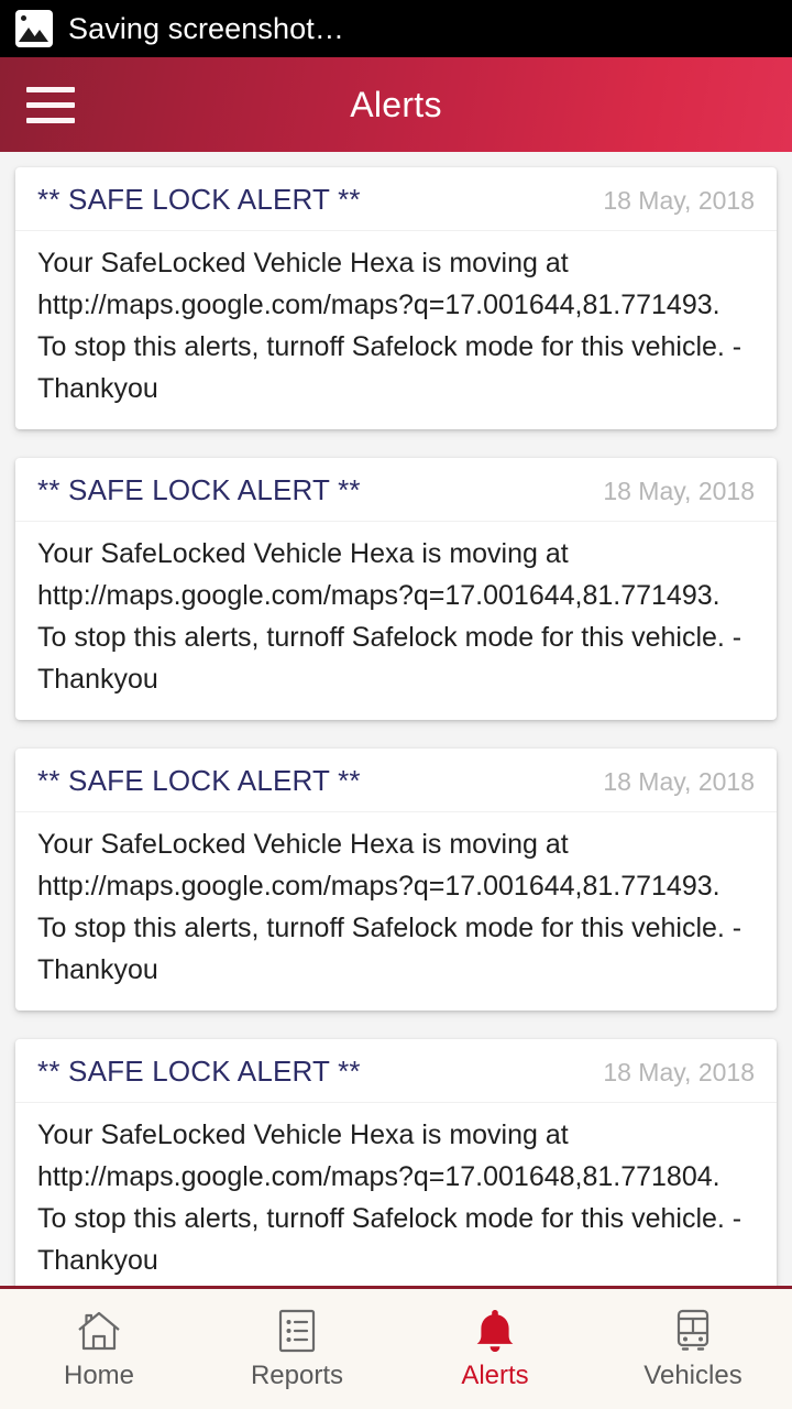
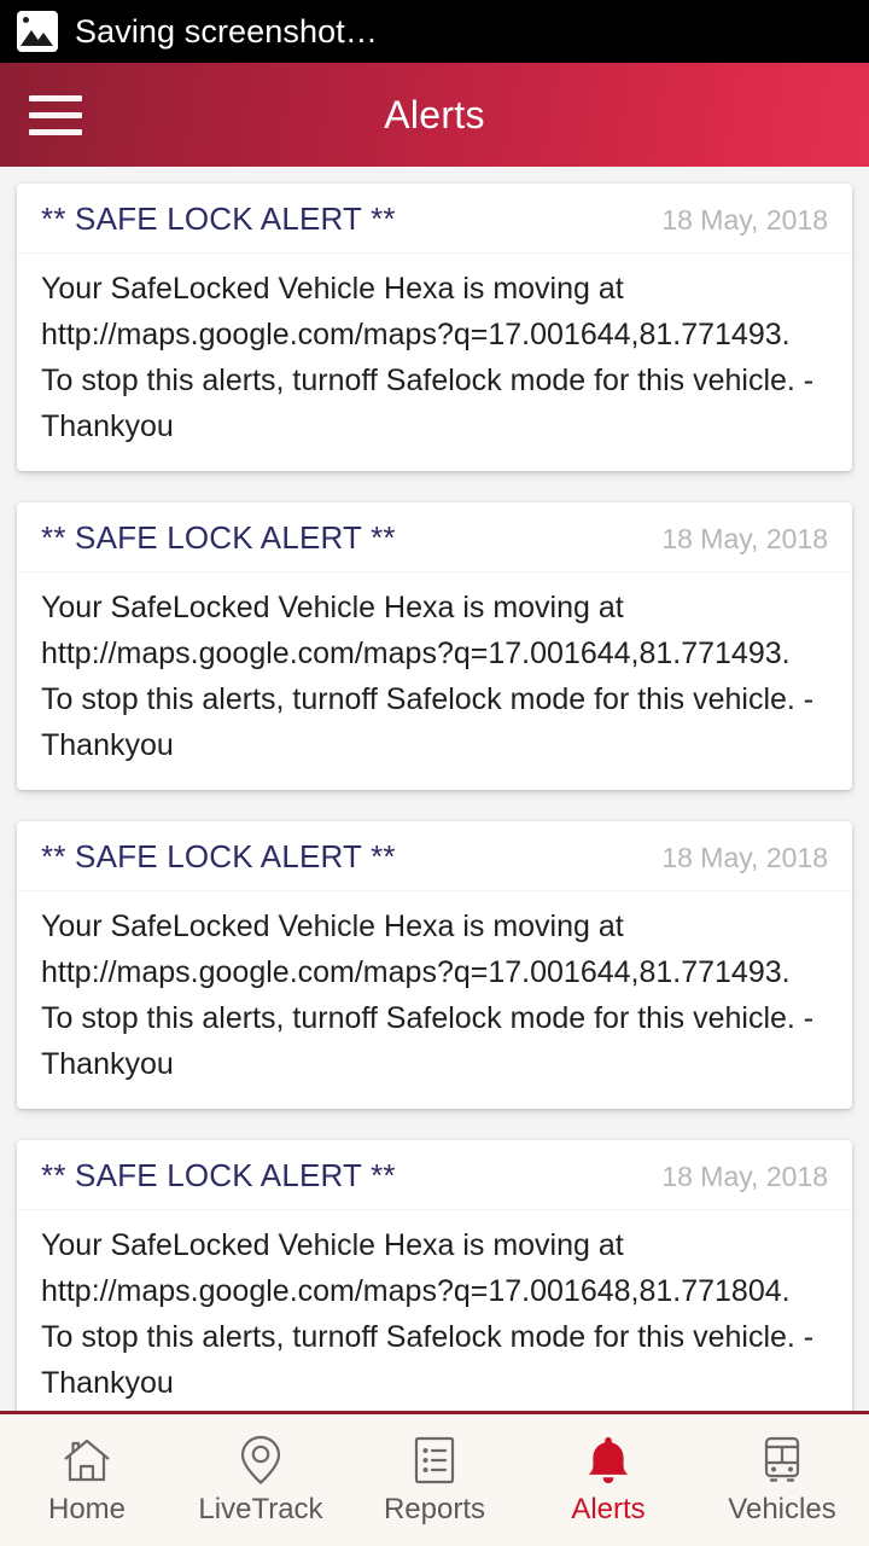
  Saving screenshot…
  Alerts
  ** SAFE LOCK ALERT **
  18 May, 2018
  Your SafeLocked Vehicle Hexa is moving at http://maps.google.com/maps?q=17.001644,81.771493. To stop this alerts, turnoff Safelock mode for this vehicle. -Thankyou
  ** SAFE LOCK ALERT **
  18 May, 2018
  Your SafeLocked Vehicle Hexa is moving at http://maps.google.com/maps?q=17.001644,81.771493. To stop this alerts, turnoff Safelock mode for this vehicle. -Thankyou
  ** SAFE LOCK ALERT **
  18 May, 2018
  Your SafeLocked Vehicle Hexa is moving at http://maps.google.com/maps?q=17.001644,81.771493. To stop this alerts, turnoff Safelock mode for this vehicle. -Thankyou
  ** SAFE LOCK ALERT **
  18 May, 2018
  Your SafeLocked Vehicle Hexa is moving at http://maps.google.com/maps?q=17.001648,81.771804. To stop this alerts, turnoff Safelock mode for this vehicle. -Thankyou
  Home
+ LiveTrack
  Reports
  Alerts
  Vehicles
